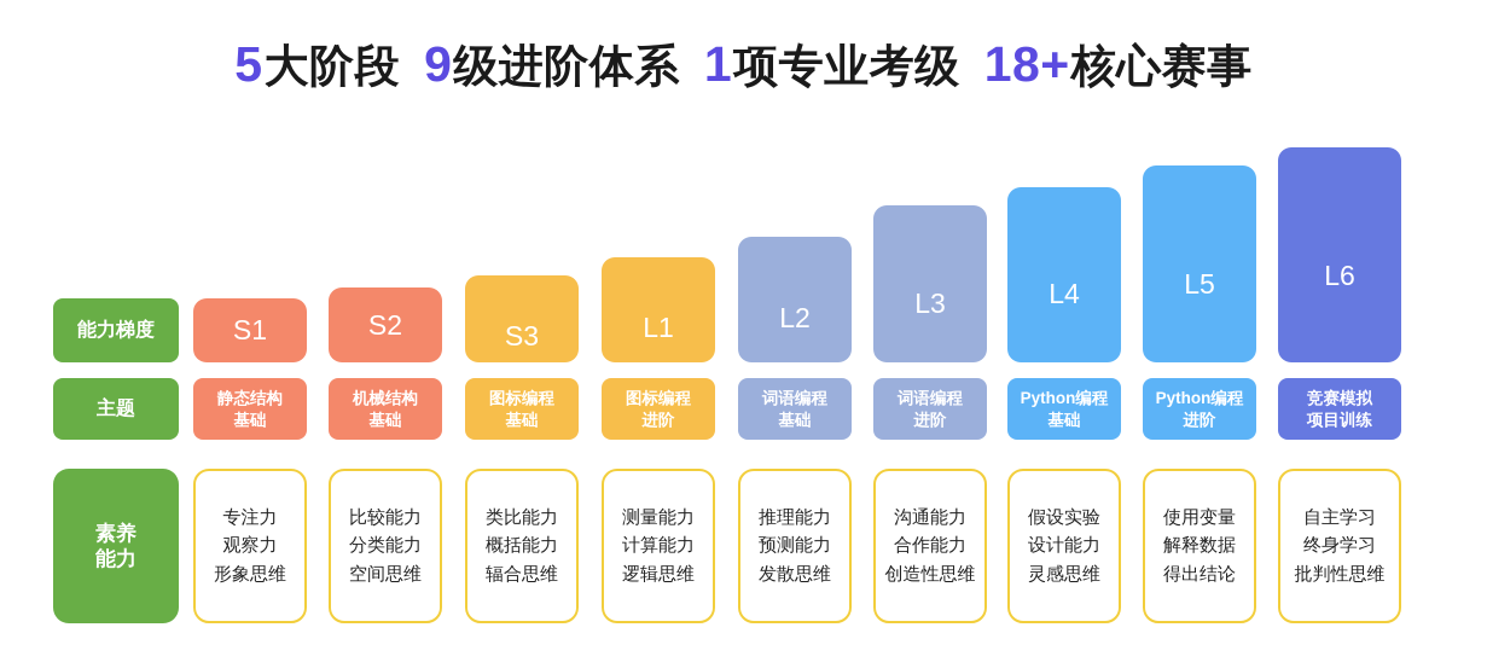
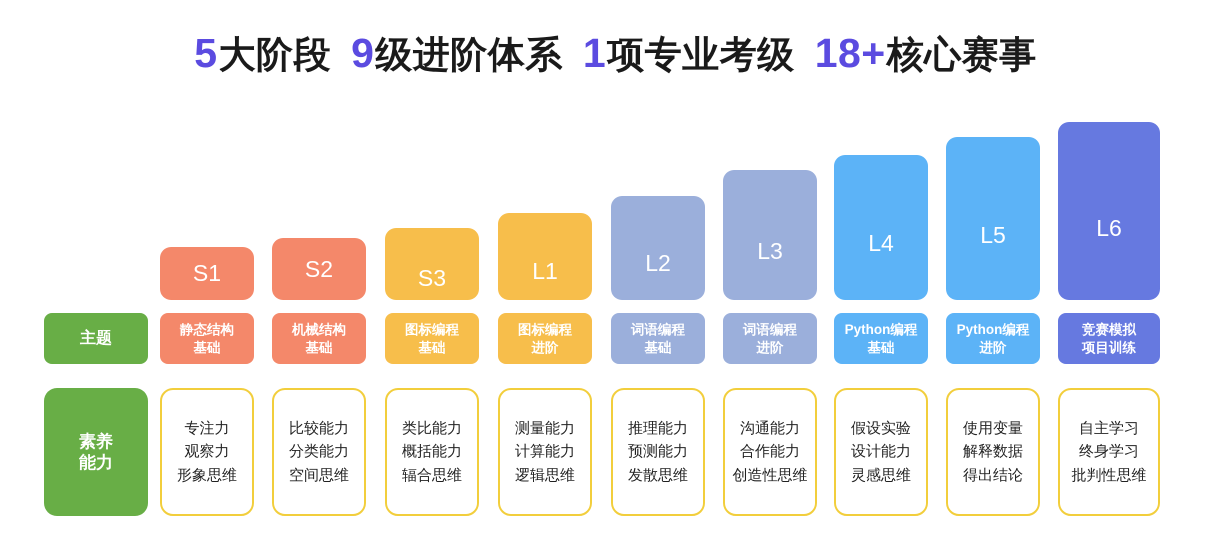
  5大阶段 9级进阶体系 1项专业考级 18+核心赛事
- 能力梯度
  主题
  素养
  能力
  S1
  S2
  S3
  L1
  L2
  L3
  L4
  L5
  L6
  静态结构
  基础
  机械结构
  基础
  图标编程
  基础
  图标编程
  进阶
  词语编程
  基础
  词语编程
  进阶
  Python编程
  基础
  Python编程
  进阶
  竞赛模拟
  项目训练
  专注力
  观察力
  形象思维
  比较能力
  分类能力
  空间思维
  类比能力
  概括能力
  辐合思维
  测量能力
  计算能力
  逻辑思维
  推理能力
  预测能力
  发散思维
  沟通能力
  合作能力
  创造性思维
  假设实验
  设计能力
  灵感思维
  使用变量
  解释数据
  得出结论
  自主学习
  终身学习
  批判性思维
